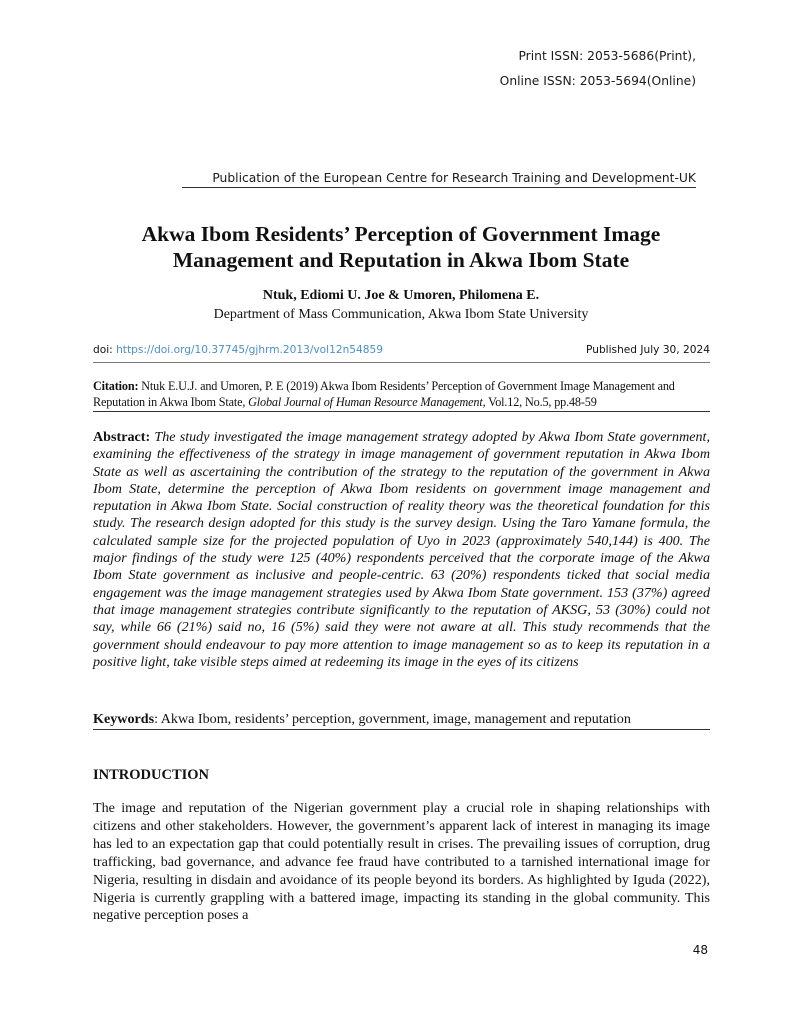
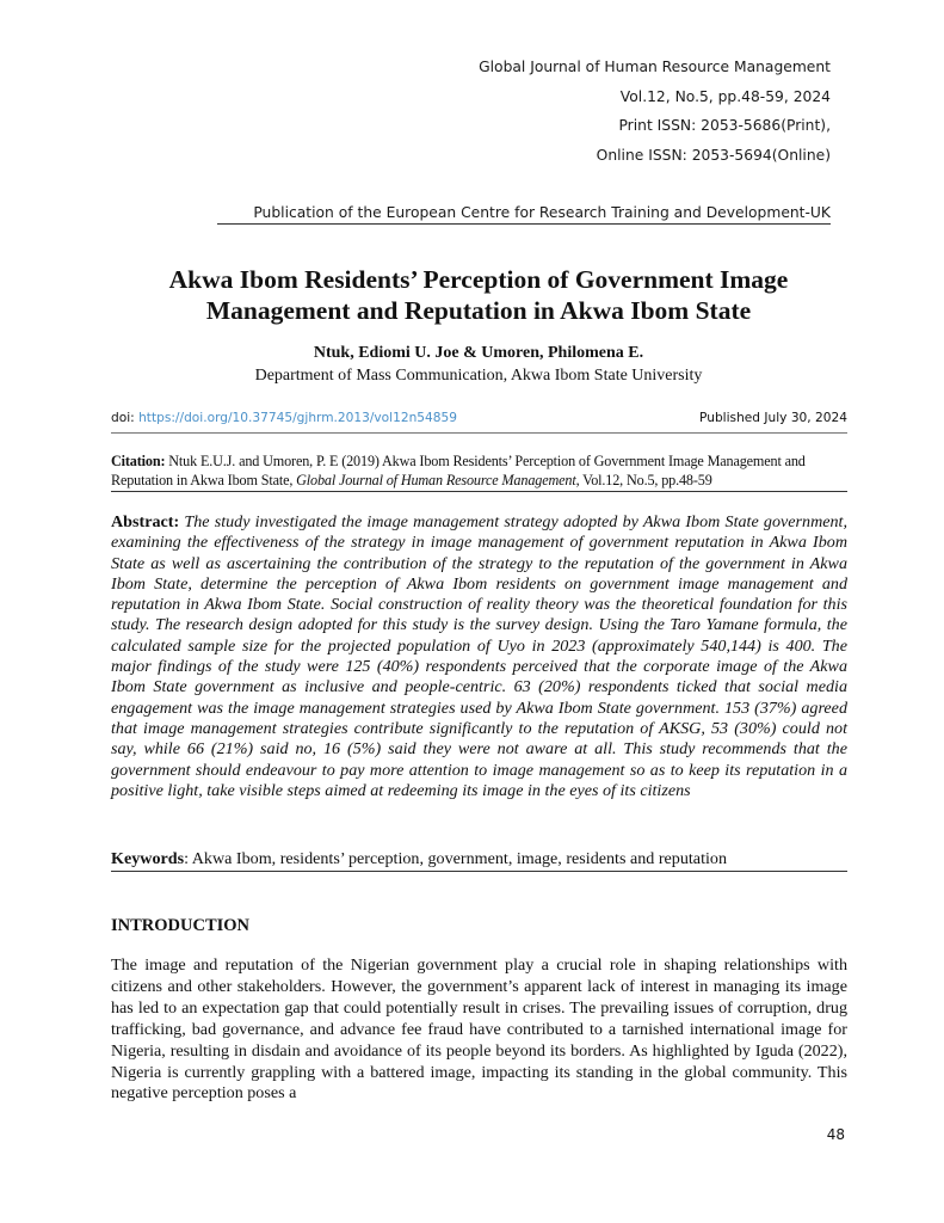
+ Global Journal of Human Resource Management
+ Vol.12, No.5, pp.48-59, 2024
  Print ISSN: 2053-5686(Print),
  Online ISSN: 2053-5694(Online)
  Publication of the European Centre for Research Training and Development-UK
  Akwa Ibom Residents’ Perception of Government Image Management and Reputation in Akwa Ibom State
  Ntuk, Ediomi U. Joe & Umoren, Philomena E.
  Department of Mass Communication, Akwa Ibom State University
  doi: https://doi.org/10.37745/gjhrm.2013/vol12n54859
  Published July 30, 2024
  Citation: Ntuk E.U.J. and Umoren, P. E (2019) Akwa Ibom Residents’ Perception of Government Image Management and Reputation in Akwa Ibom State, Global Journal of Human Resource Management, Vol.12, No.5, pp.48-59
  Abstract: The study investigated the image management strategy adopted by Akwa Ibom State government, examining the effectiveness of the strategy in image management of government reputation in Akwa Ibom State as well as ascertaining the contribution of the strategy to the reputation of the government in Akwa Ibom State, determine the perception of Akwa Ibom residents on government image management and reputation in Akwa Ibom State. Social construction of reality theory was the theoretical foundation for this study. The research design adopted for this study is the survey design. Using the Taro Yamane formula, the calculated sample size for the projected population of Uyo in 2023 (approximately 540,144) is 400. The major findings of the study were 125 (40%) respondents perceived that the corporate image of the Akwa Ibom State government as inclusive and people-centric. 63 (20%) respondents ticked that social media engagement was the image management strategies used by Akwa Ibom State government. 153 (37%) agreed that image management strategies contribute significantly to the reputation of AKSG, 53 (30%) could not say, while 66 (21%) said no, 16 (5%) said they were not aware at all. This study recommends that the government should endeavour to pay more attention to image management so as to keep its reputation in a positive light, take visible steps aimed at redeeming its image in the eyes of its citizens
- Keywords: Akwa Ibom, residents’ perception, government, image, management and reputation
+ Keywords: Akwa Ibom, residents’ perception, government, image, residents and reputation
  INTRODUCTION
  The image and reputation of the Nigerian government play a crucial role in shaping relationships with citizens and other stakeholders. However, the government’s apparent lack of interest in managing its image has led to an expectation gap that could potentially result in crises. The prevailing issues of corruption, drug trafficking, bad governance, and advance fee fraud have contributed to a tarnished international image for Nigeria, resulting in disdain and avoidance of its people beyond its borders. As highlighted by Iguda (2022), Nigeria is currently grappling with a battered image, impacting its standing in the global community. This negative perception poses a
  48
